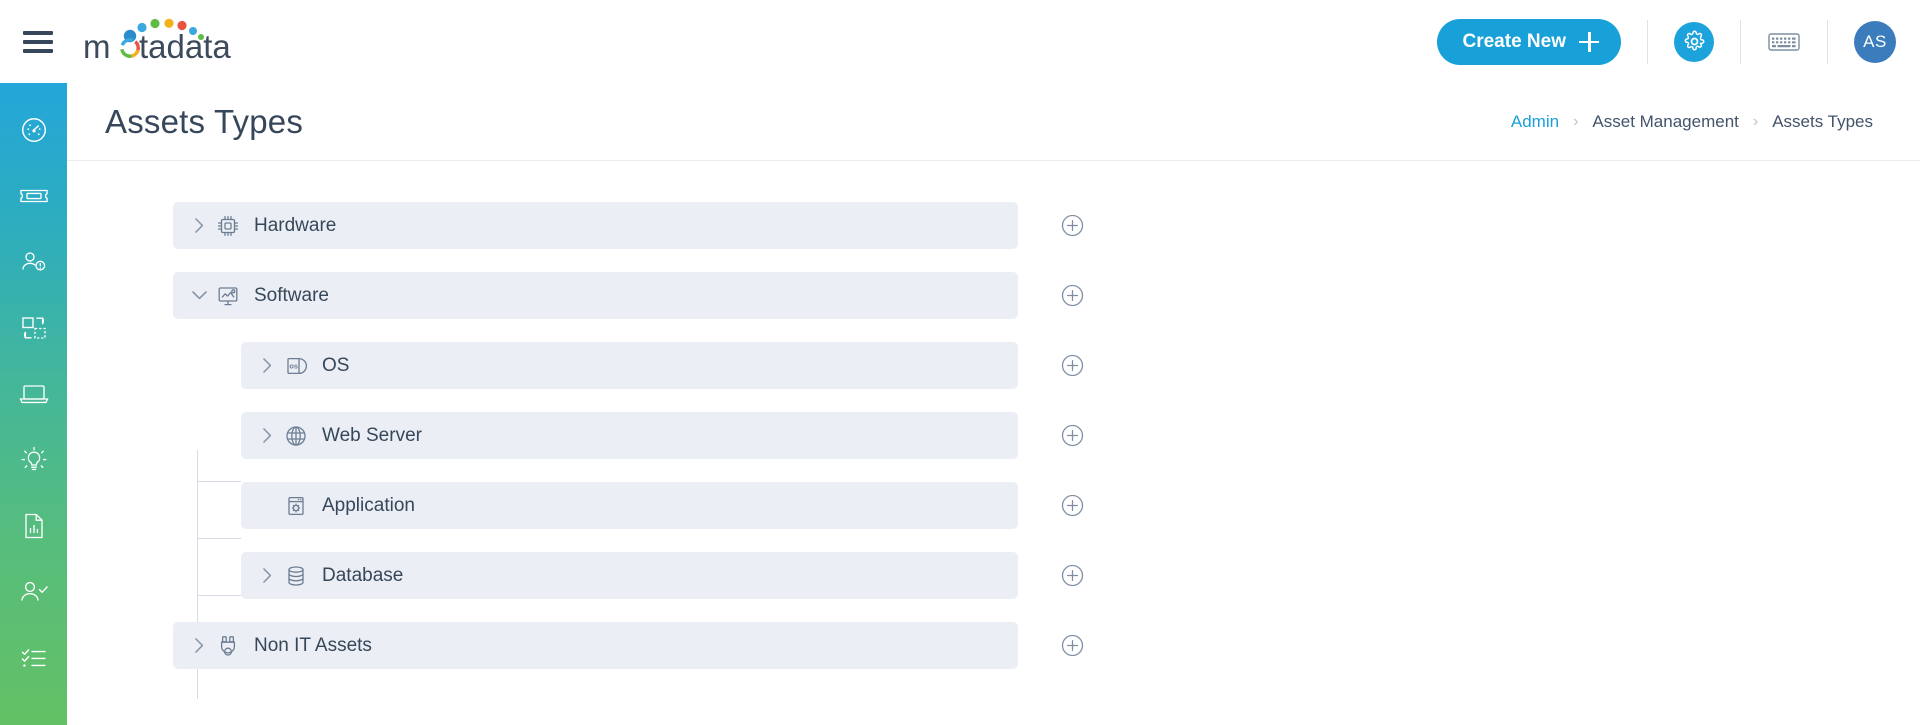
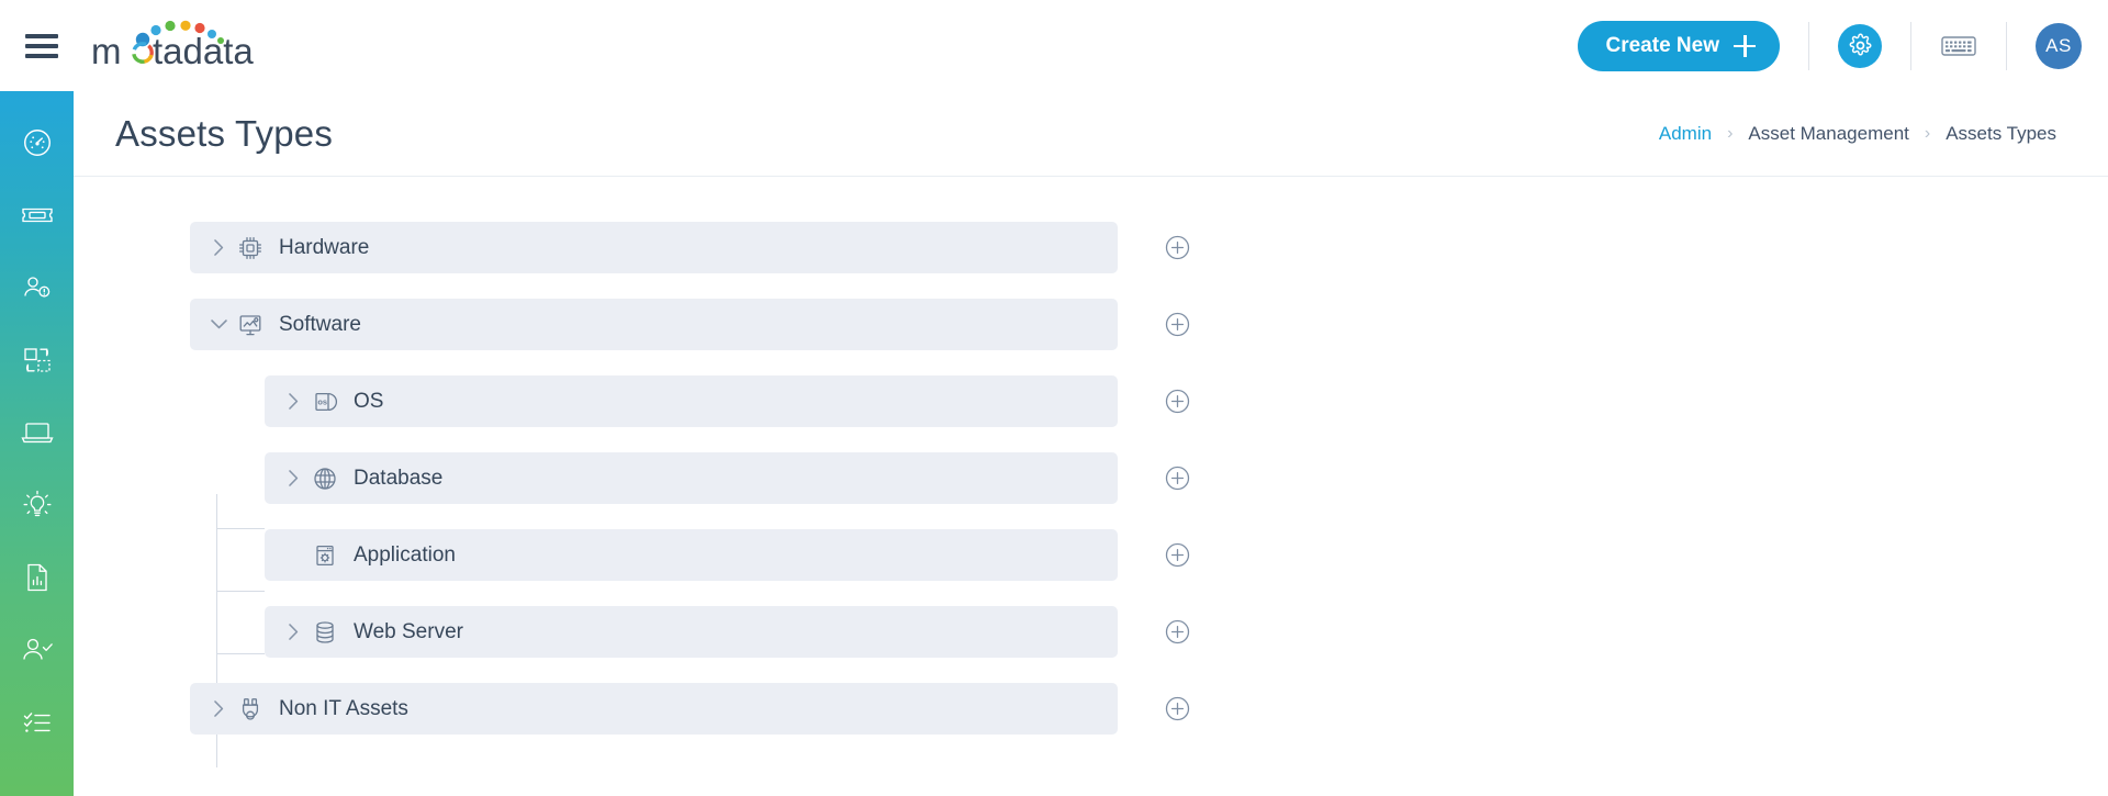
  m
  tadata
  Create New
  AS
  Assets Types
  Admin
  ›
  Asset Management
  ›
  Assets Types
  Hardware
  Software
  os
  OS
- Web Server
+ Database
  Application
- Database
+ Web Server
  Non IT Assets
